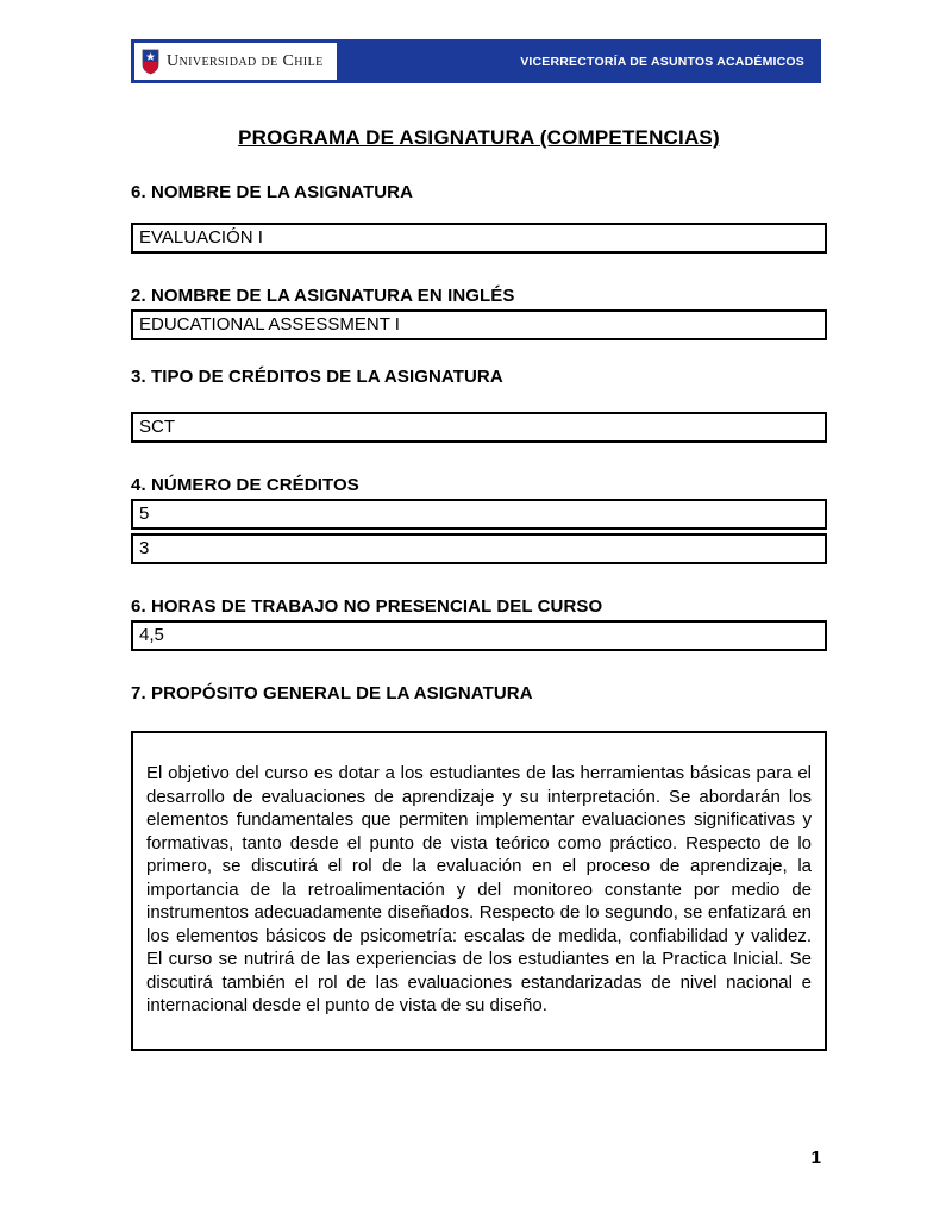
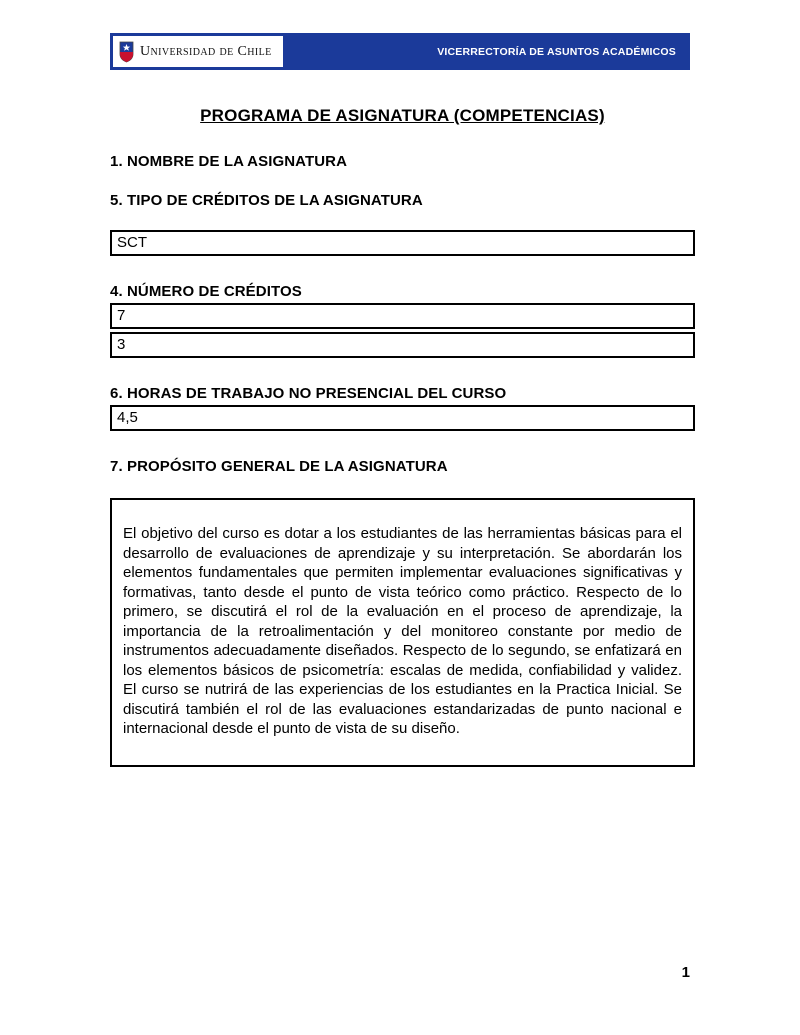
  Universidad de Chile
  VICERRECTORÍA DE ASUNTOS ACADÉMICOS
  PROGRAMA DE ASIGNATURA (COMPETENCIAS)
- 6. NOMBRE DE LA ASIGNATURA
+ 1. NOMBRE DE LA ASIGNATURA
- EVALUACIÓN I
- 2. NOMBRE DE LA ASIGNATURA EN INGLÉS
- EDUCATIONAL ASSESSMENT I
- 3. TIPO DE CRÉDITOS DE LA ASIGNATURA
+ 5. TIPO DE CRÉDITOS DE LA ASIGNATURA
  SCT
  4. NÚMERO DE CRÉDITOS
- 5
+ 7
  3
  6. HORAS DE TRABAJO NO PRESENCIAL DEL CURSO
  4,5
  7. PROPÓSITO GENERAL DE LA ASIGNATURA
- El objetivo del curso es dotar a los estudiantes de las herramientas básicas para el desarrollo de evaluaciones de aprendizaje y su interpretación. Se abordarán los elementos fundamentales que permiten implementar evaluaciones significativas y formativas, tanto desde el punto de vista teórico como práctico. Respecto de lo primero, se discutirá el rol de la evaluación en el proceso de aprendizaje, la importancia de la retroalimentación y del monitoreo constante por medio de instrumentos adecuadamente diseñados. Respecto de lo segundo, se enfatizará en los elementos básicos de psicometría: escalas de medida, confiabilidad y validez. El curso se nutrirá de las experiencias de los estudiantes en la Practica Inicial. Se discutirá también el rol de las evaluaciones estandarizadas de nivel nacional e internacional desde el punto de vista de su diseño.
+ El objetivo del curso es dotar a los estudiantes de las herramientas básicas para el desarrollo de evaluaciones de aprendizaje y su interpretación. Se abordarán los elementos fundamentales que permiten implementar evaluaciones significativas y formativas, tanto desde el punto de vista teórico como práctico. Respecto de lo primero, se discutirá el rol de la evaluación en el proceso de aprendizaje, la importancia de la retroalimentación y del monitoreo constante por medio de instrumentos adecuadamente diseñados. Respecto de lo segundo, se enfatizará en los elementos básicos de psicometría: escalas de medida, confiabilidad y validez. El curso se nutrirá de las experiencias de los estudiantes en la Practica Inicial. Se discutirá también el rol de las evaluaciones estandarizadas de punto nacional e internacional desde el punto de vista de su diseño.
  1
